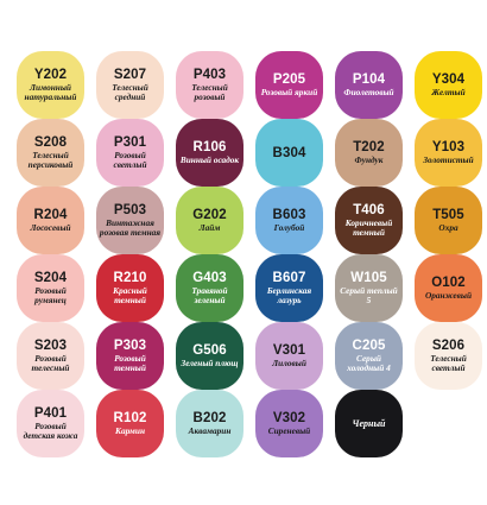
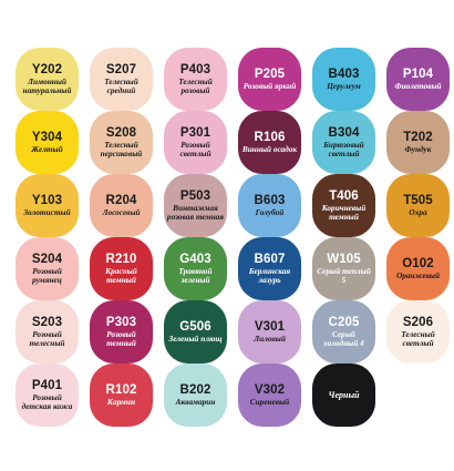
  Y202
  Лимонный натуральный
  S207
  Телесный средний
  P403
  Телесный розовый
  P205
  Розовый яркий
+ B403
+ Церулеум
  P104
  Фиолетовый
  Y304
  Желтый
  S208
  Телесный персиковый
  P301
  Розовый светлый
  R106
  Винный осадок
  B304
+ Бирюзовый светлый
  T202
  Фундук
  Y103
  Золотистый
  R204
  Лососевый
  P503
  Винтажная розовая темная
- G202
- Лайм
  B603
  Голубой
  T406
  Коричневый темный
  T505
  Охра
  S204
  Розовый румянец
  R210
  Красный темный
  G403
  Травяной зеленый
  B607
  Берлинская лазурь
  W105
  Серый теплый 5
  O102
  Оранжевый
  S203
  Розовый телесный
  P303
  Розовый темный
  G506
  Зеленый плющ
  V301
  Лиловый
  C205
  Серый холодный 4
  S206
  Телесный светлый
  P401
  Розовый детская кожа
  R102
  Кармин
  B202
  Аквамарин
  V302
  Сиреневый
  Черный
